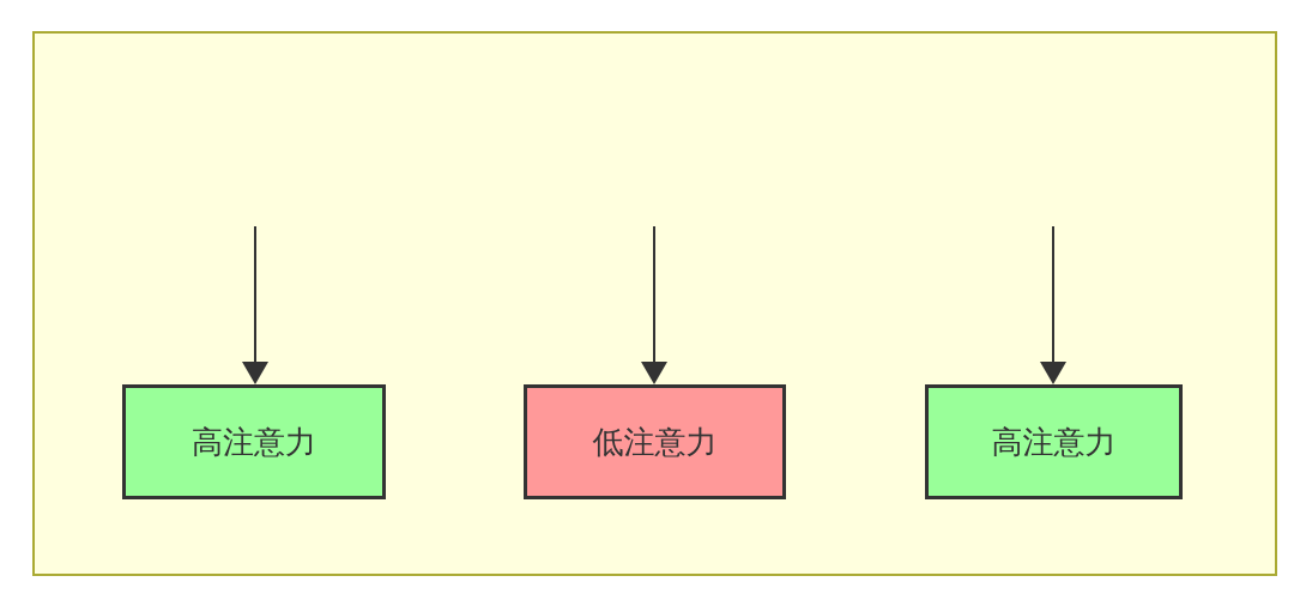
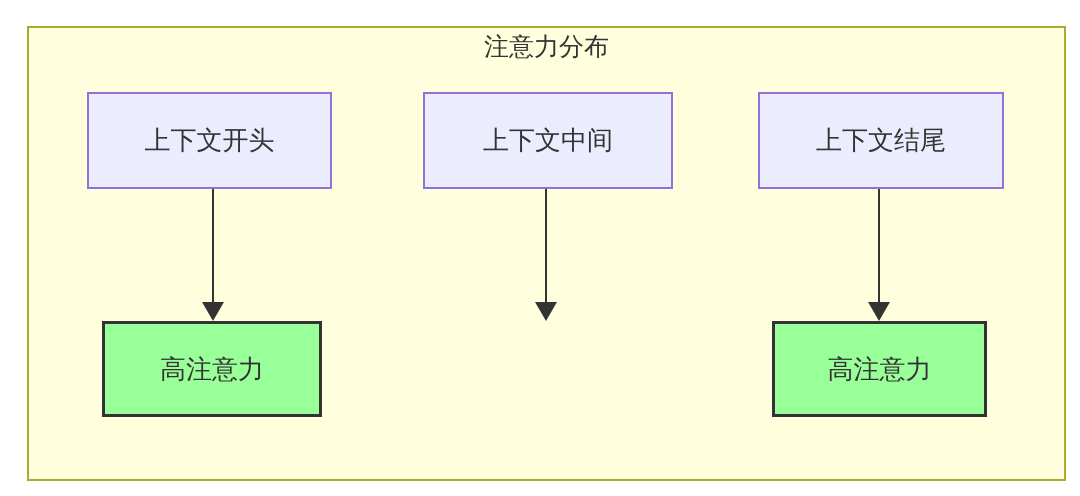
+ 注意力分布
+ 上下文开头
+ 上下文中间
+ 上下文结尾
  高注意力
- 低注意力
  高注意力
